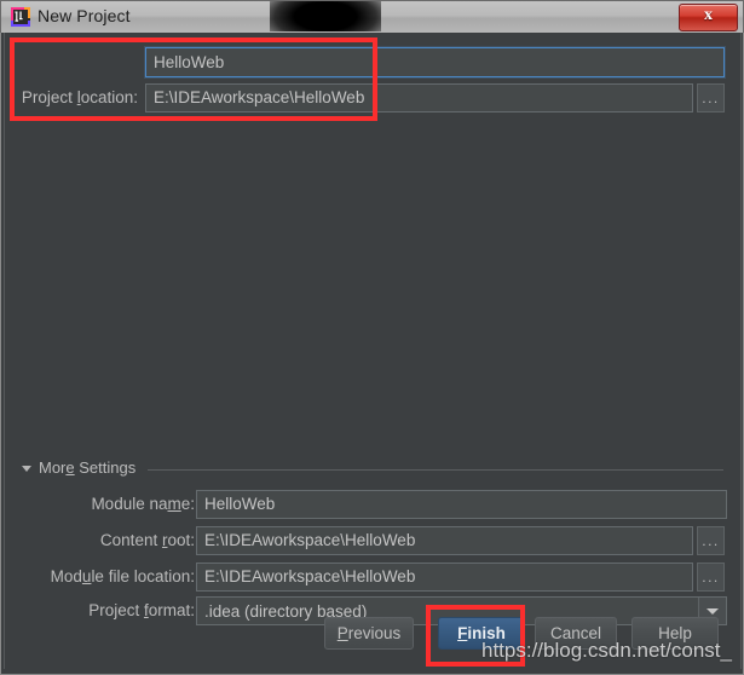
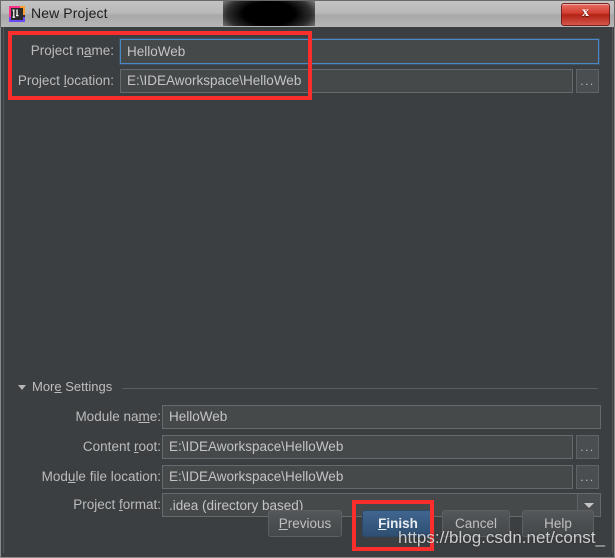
  New Project
  x
+ Project name:
  HelloWeb
  Project location:
  E:\IDEAworkspace\HelloWeb
  ...
  More Settings
  Module name:
  HelloWeb
  Content root:
  E:\IDEAworkspace\HelloWeb
  ...
  Module file location:
  E:\IDEAworkspace\HelloWeb
  ...
  Project format:
  .idea (directory based)
  Previous
  Finish
  Cancel
  Help
  https://blog.csdn.net/const_
